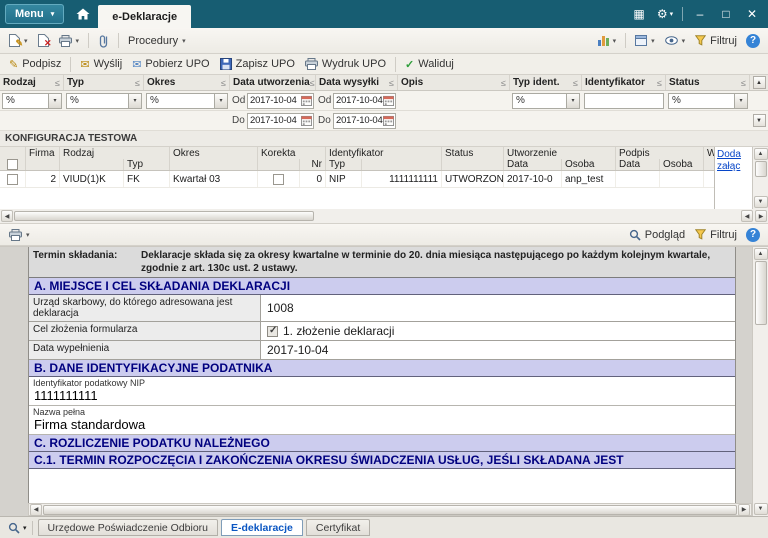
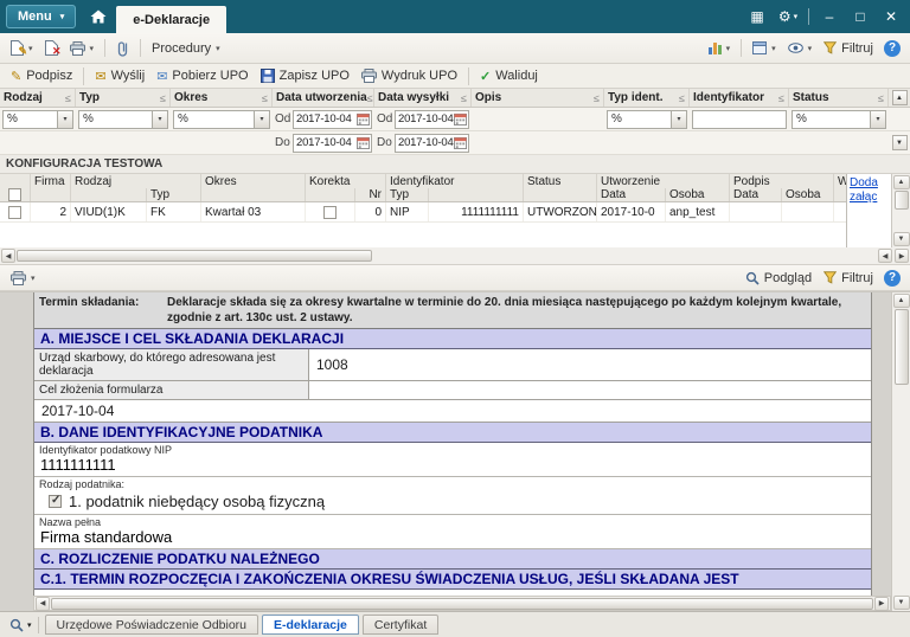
  Menu
  e-Deklaracje
  ▦
  ⚙
  –
  □
  ✕
  ✎
  ✕
  Procedury
  Filtruj
  ?
  ✎
  Podpisz
  ✉
  Wyślij
  ✉
  Pobierz UPO
  Zapisz UPO
  Wydruk UPO
  ✓
  Waliduj
  Rodzaj
  ≤
  Typ
  ≤
  Okres
  ≤
  Data utworzenia
  ≤
  Data wysyłki
  ≤
  Opis
  ≤
  Typ ident.
  ≤
  Identyfikator
  ≤
  Status
  ≤
  %
  %
  %
  Od
  2017-10-04
  Od
  2017-10-04
  %
  %
  Do
  2017-10-04
  Do
  2017-10-04
  KONFIGURACJA TESTOWA
  Firma
  Rodzaj
  Okres
  Korekta
  Identyfikator
  Status
  Utworzenie
  Podpis
  W
  Typ
  Nr
  Typ
  Data
  Osoba
  Data
  Osoba
  2
  VIUD(1)K
  FK
  Kwartał 03
  0
  NIP
  1111111111
  UTWORZON
  2017-10-0
  anp_test
  Doda
  załąc
  Podgląd
  Filtruj
  ?
  Termin składania:
  Deklaracje składa się za okresy kwartalne w terminie do 20. dnia miesiąca następującego po każdym kolejnym kwartale, zgodnie z art. 130c ust. 2 ustawy.
  A. MIEJSCE I CEL SKŁADANIA DEKLARACJI
  Urząd skarbowy, do którego adresowana jest deklaracja
  1008
  Cel złożenia formularza
- 1. złożenie deklaracji
- Data wypełnienia
  2017-10-04
  B. DANE IDENTYFIKACYJNE PODATNIKA
  Identyfikator podatkowy NIP
  1111111111
+ Rodzaj podatnika:
+ 1. podatnik niebędący osobą fizyczną
  Nazwa pełna
  Firma standardowa
  C. ROZLICZENIE PODATKU NALEŻNEGO
  C.1. TERMIN ROZPOCZĘCIA I ZAKOŃCZENIA OKRESU ŚWIADCZENIA USŁUG, JEŚLI SKŁADANA JEST
  Urzędowe Poświadczenie Odbioru
  E-deklaracje
  Certyfikat
